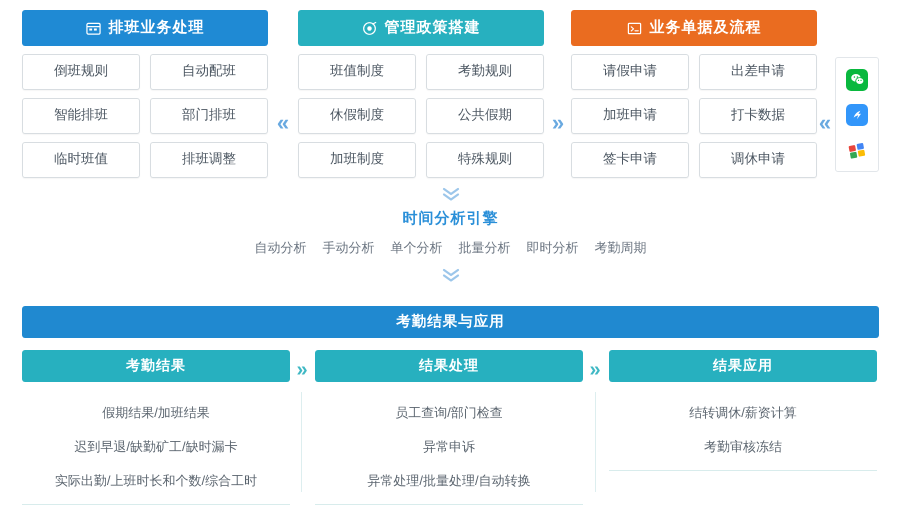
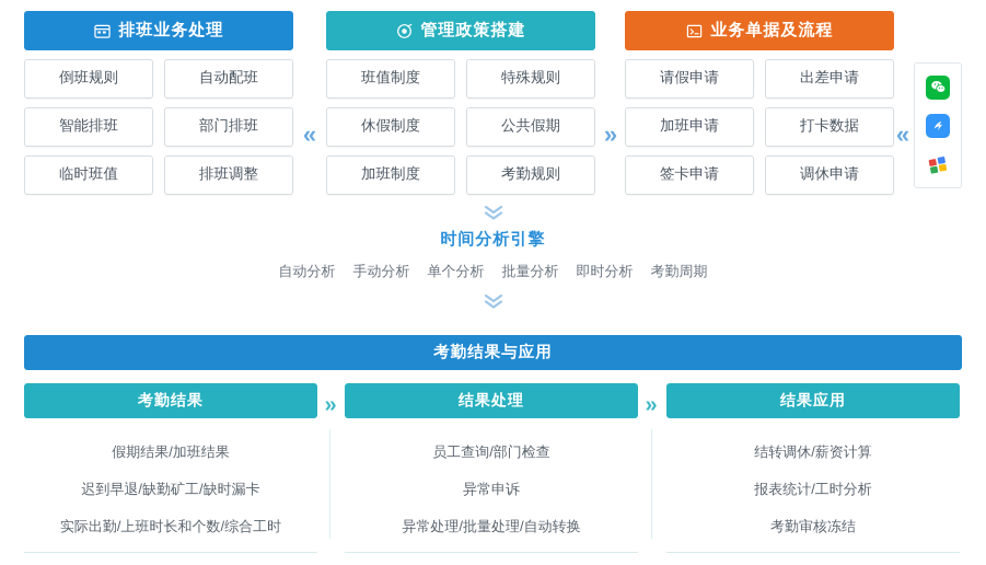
  排班业务处理
  倒班规则
  自动配班
  智能排班
  部门排班
  临时班值
  排班调整
  管理政策搭建
  班值制度
- 考勤规则
+ 特殊规则
  休假制度
  公共假期
  加班制度
- 特殊规则
+ 考勤规则
  业务单据及流程
  请假申请
  出差申请
  加班申请
  打卡数据
  签卡申请
  调休申请
  «
  »
  «
  时间分析引擎
  自动分析
  手动分析
  单个分析
  批量分析
  即时分析
  考勤周期
  考勤结果与应用
  考勤结果
  假期结果/加班结果
  迟到早退/缺勤矿工/缺时漏卡
  实际出勤/上班时长和个数/综合工时
  结果处理
  员工查询/部门检查
  异常申诉
  异常处理/批量处理/自动转换
  结果应用
  结转调休/薪资计算
+ 报表统计/工时分析
  考勤审核冻结
  »
  »
